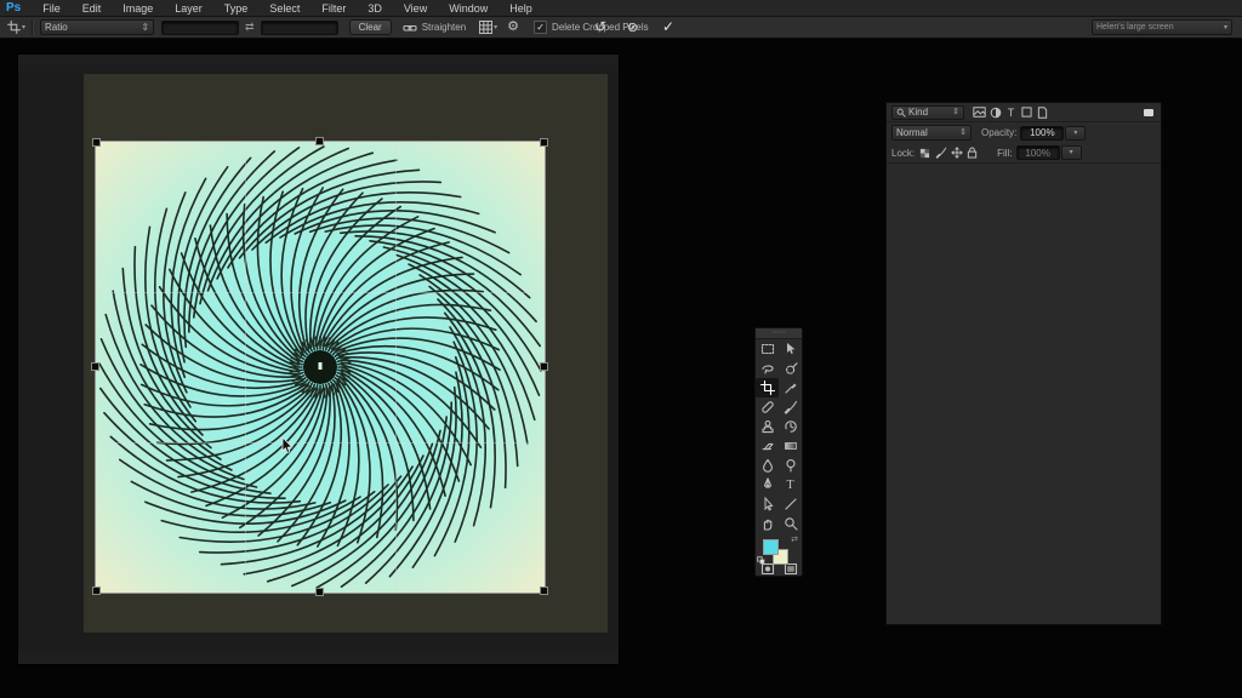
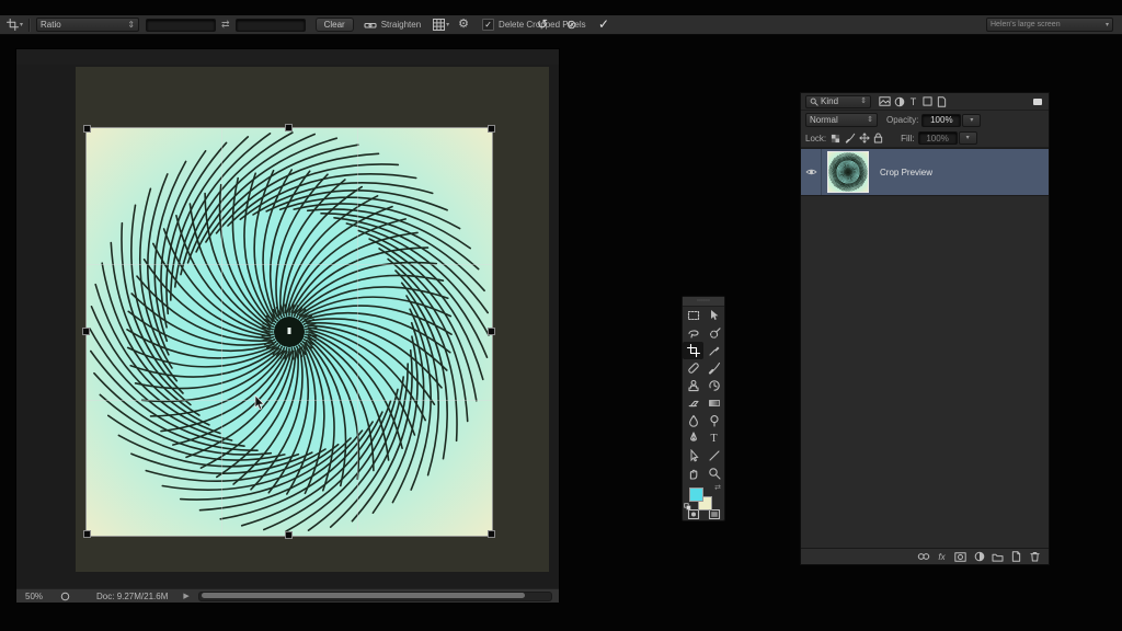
- Ps
- File
- Edit
- Image
- Layer
- Type
- Select
- Filter
- 3D
- View
- Window
- Help
  Ratio
  ⇕
  ⇄
  Clear
  Straighten
  ⚙
  ✓
  Delete Cropped Pixels
  ↺
  ⊘
  ✓
+ 50%
+ Doc: 9.27M/21.6M
  T
  Kind
  T
  Normal
  Opacity:
  100%
  Lock:
  Fill:
  100%
+ Crop Preview
+ fx
